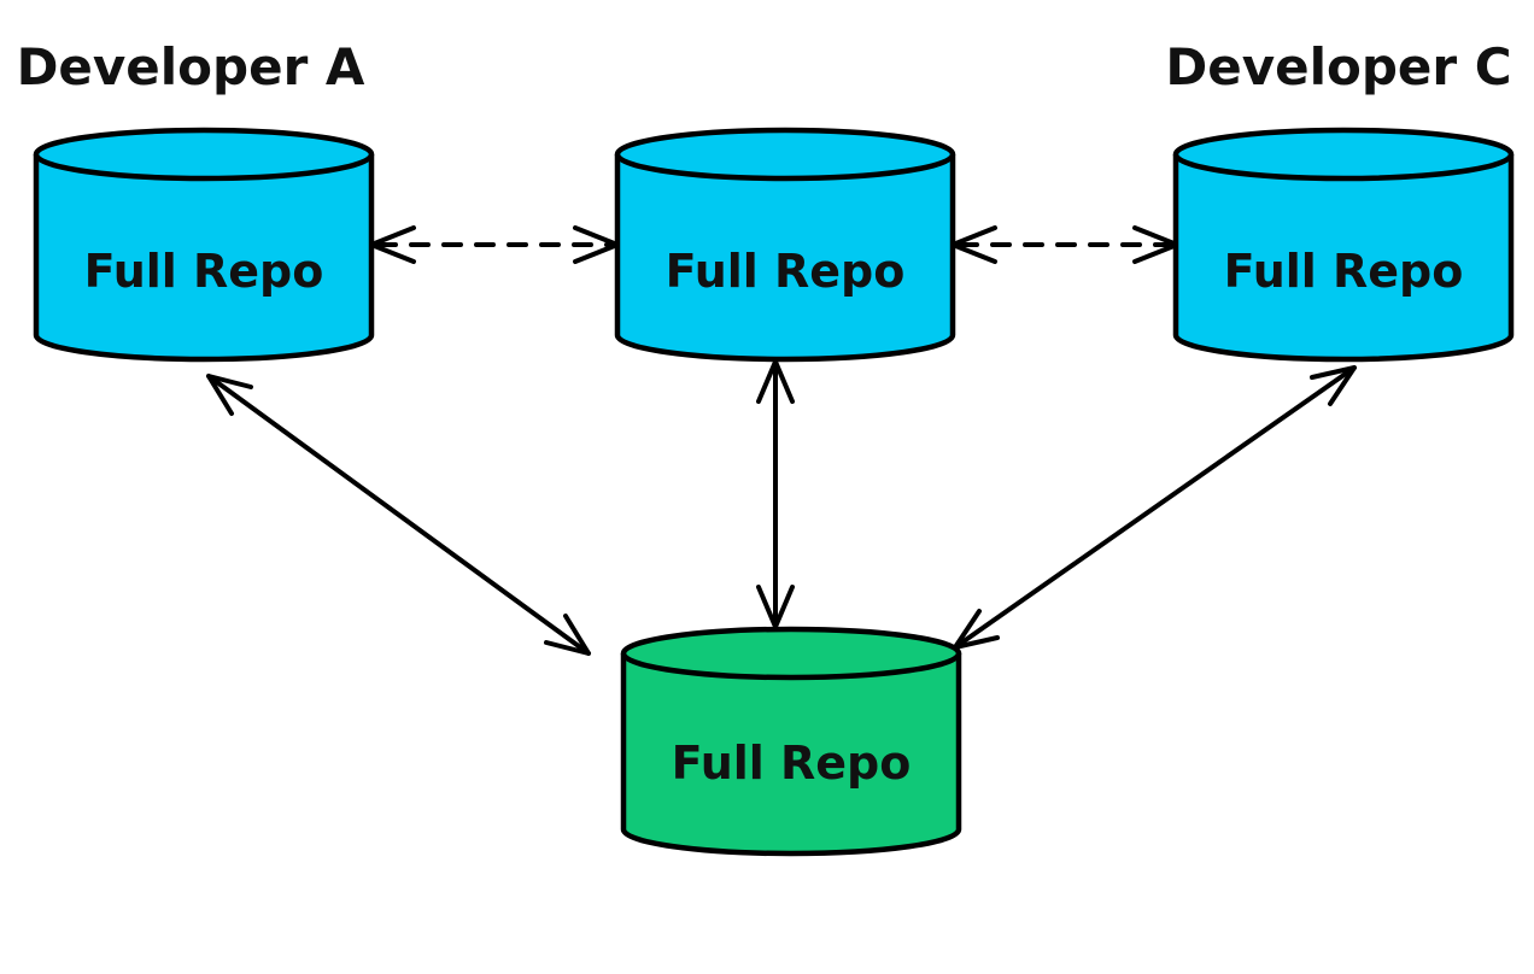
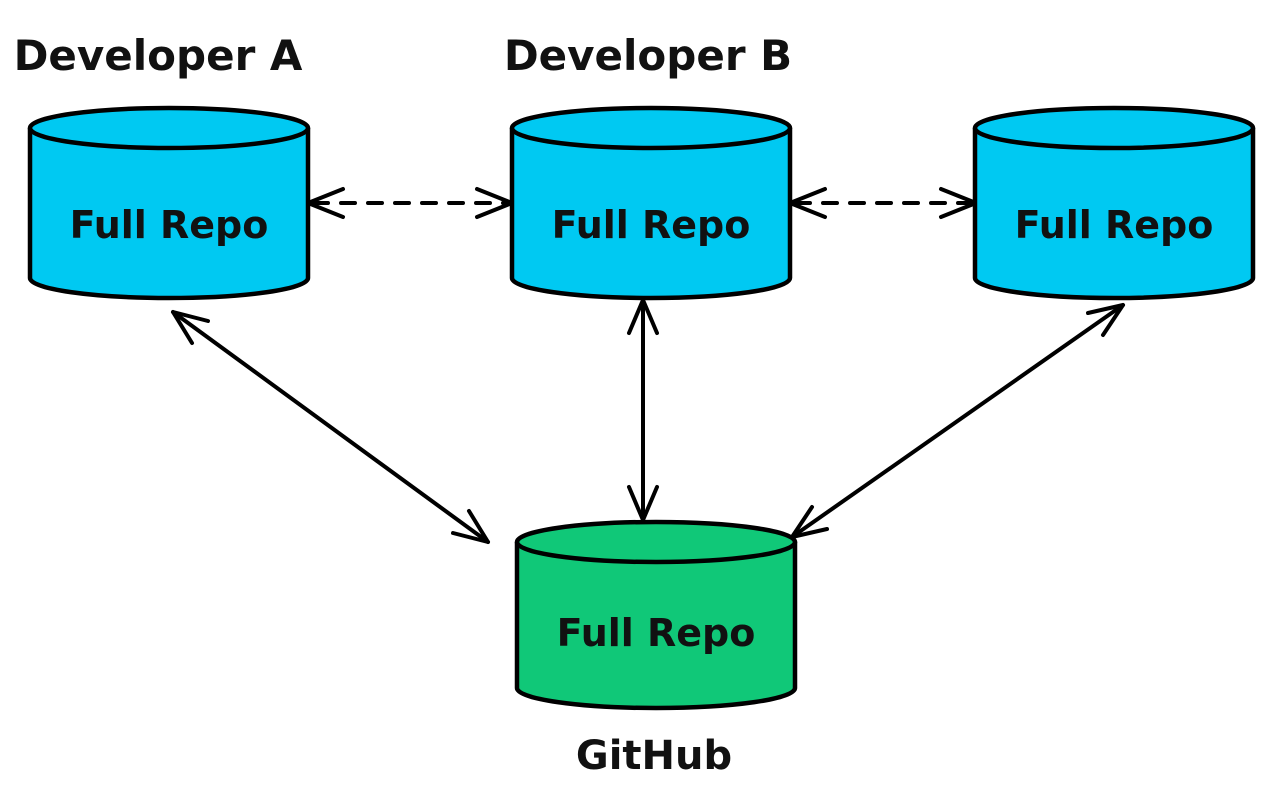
  Developer A
  Full Repo
+ Developer B
  Full Repo
- Developer C
  Full Repo
  Full Repo
+ GitHub
